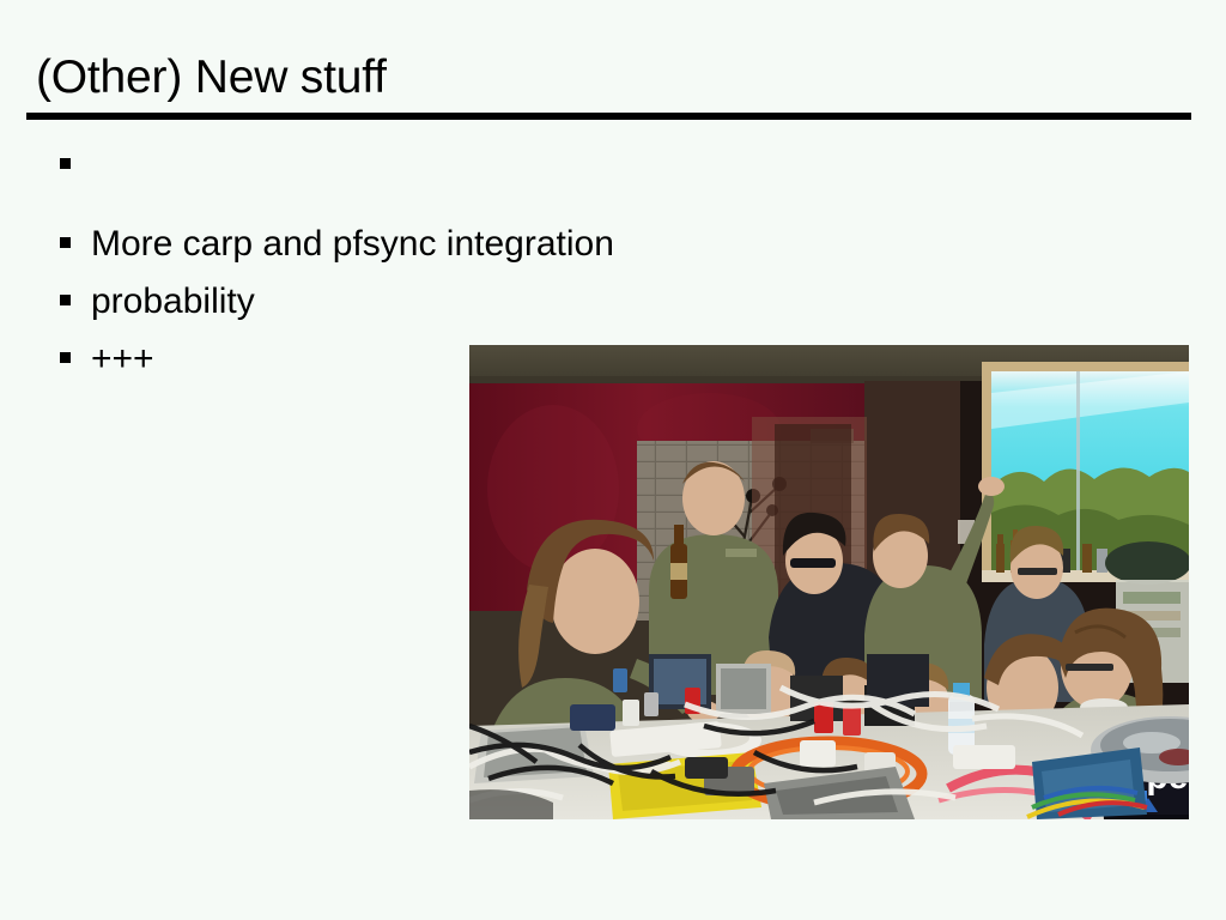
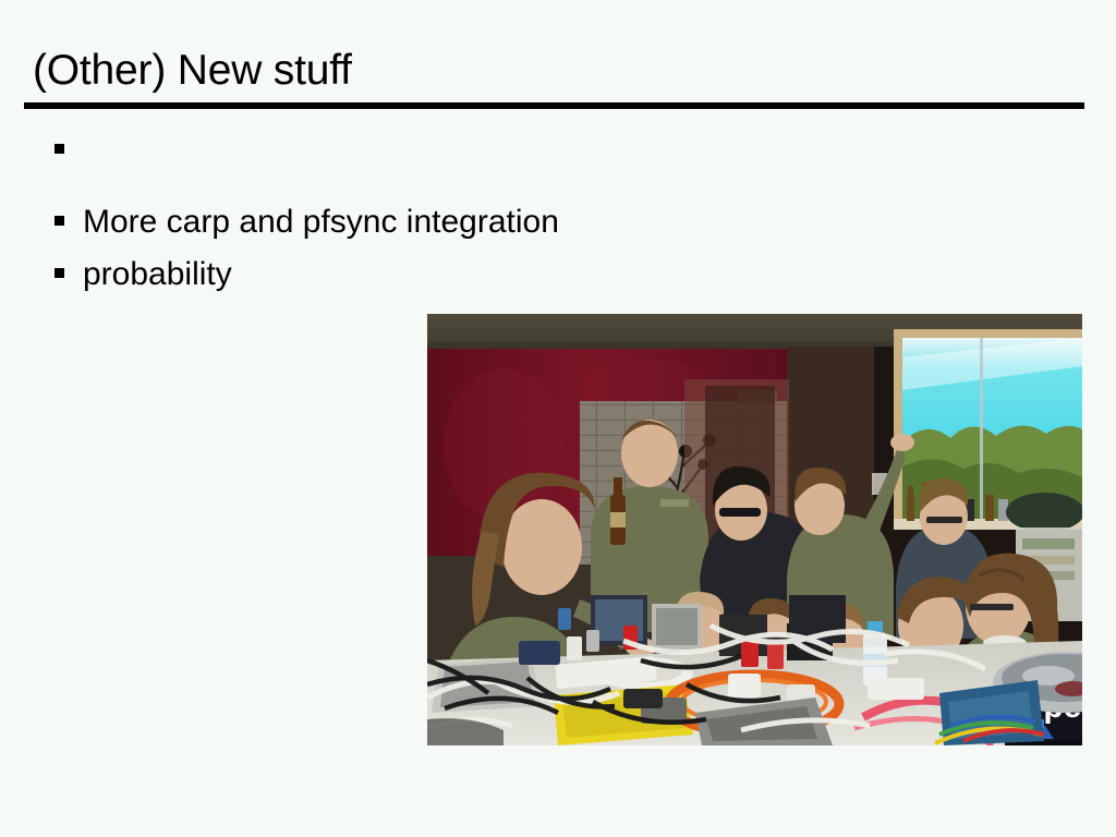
  (Other) New stuff
  More carp and pfsync integration
  probability
- +++
